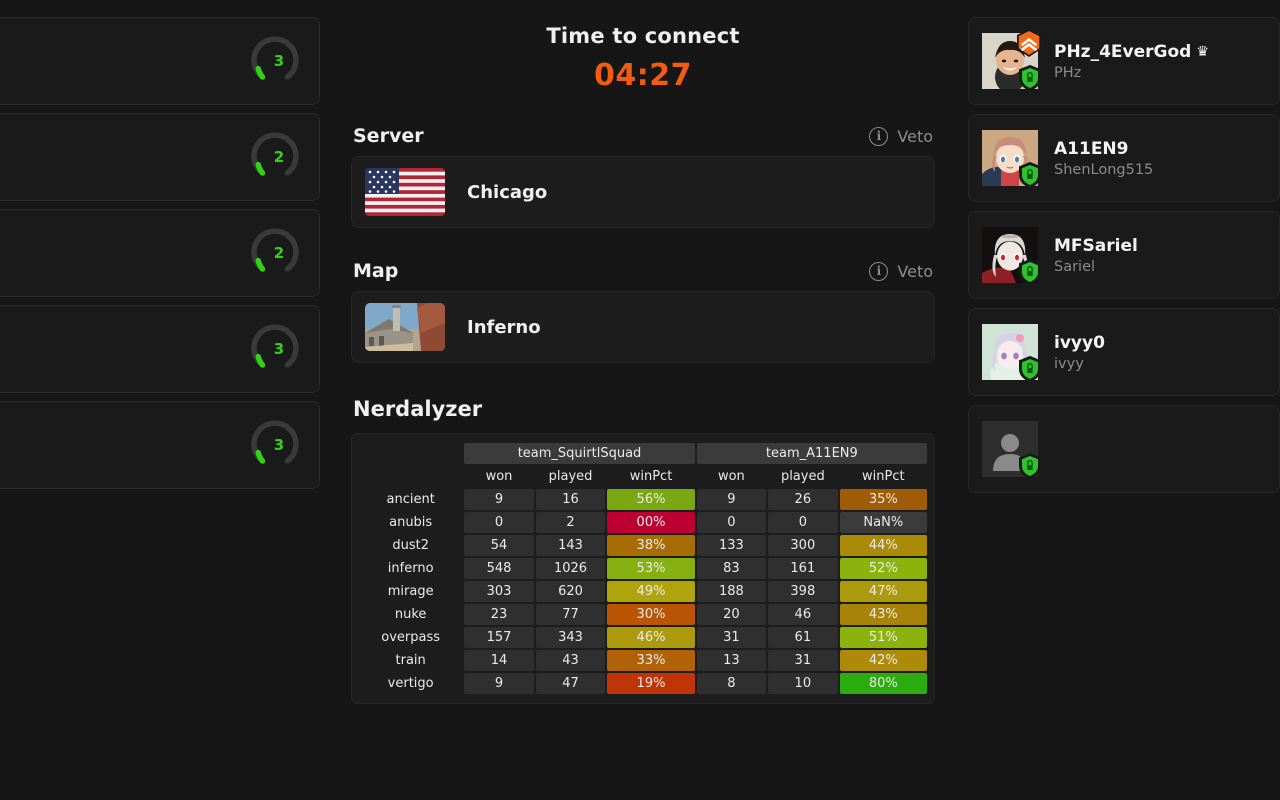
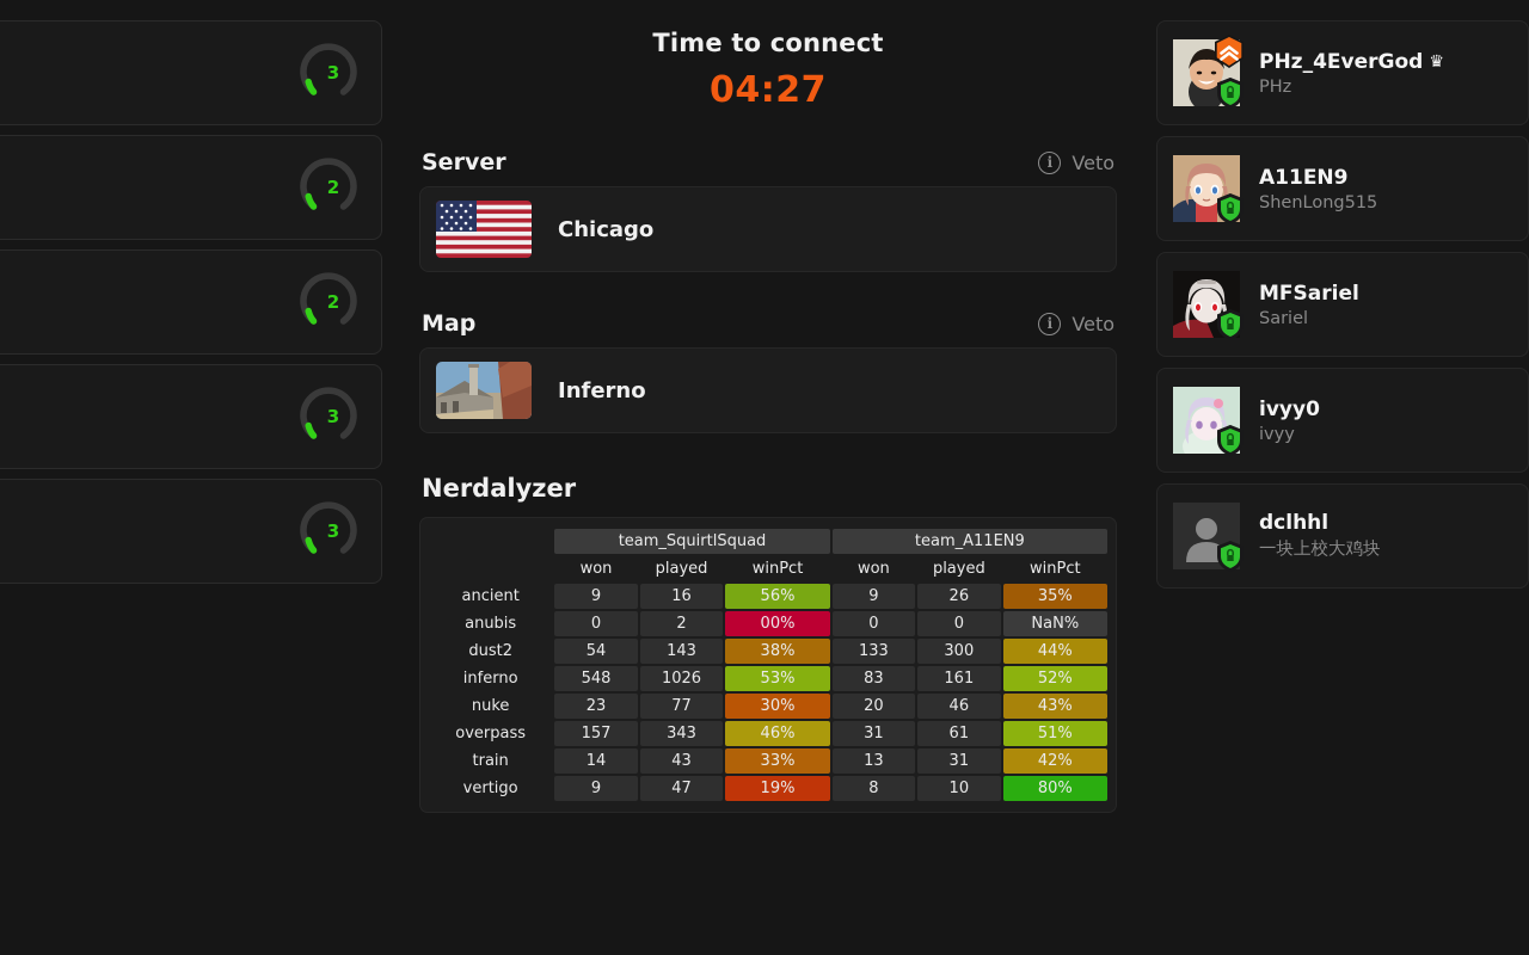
  3
  2
  2
  3
  3
  Time to connect
  04:27
  Server
  i
  Veto
  Chicago
  Map
  i
  Veto
  Inferno
  Nerdalyzer
  	team_SquirtlSquad	team_A11EN9
  	won	played	winPct	won	played	winPct
  ancient	9	16	56%	9	26	35%
  anubis	0	2	00%	0	0	NaN%
  dust2	54	143	38%	133	300	44%
  inferno	548	1026	53%	83	161	52%
- mirage	303	620	49%	188	398	47%
  nuke	23	77	30%	20	46	43%
  overpass	157	343	46%	31	61	51%
  train	14	43	33%	13	31	42%
  vertigo	9	47	19%	8	10	80%
  PHz_4EverGod
  ♛
  PHz
  A11EN9
  ShenLong515
  MFSariel
  Sariel
  ivyy0
  ivyy
+ dclhhl
+ 一块上校大鸡块
